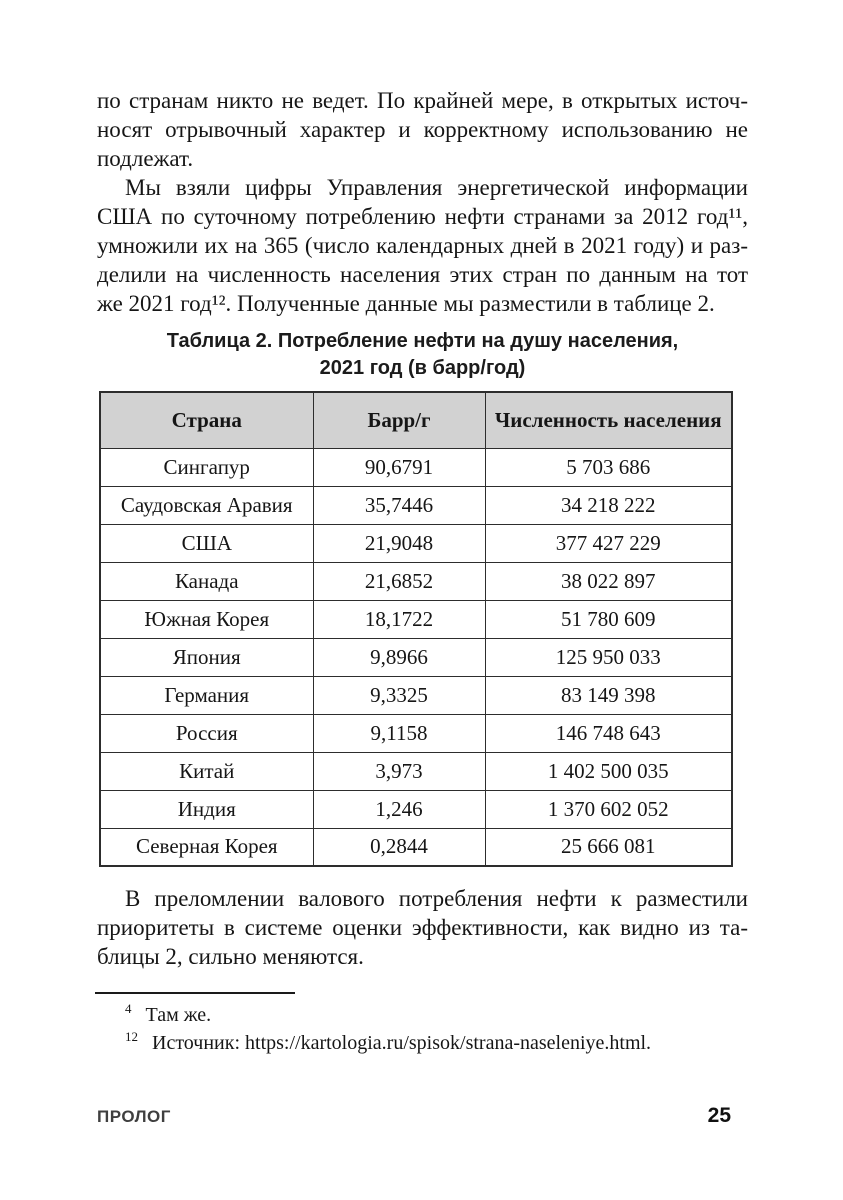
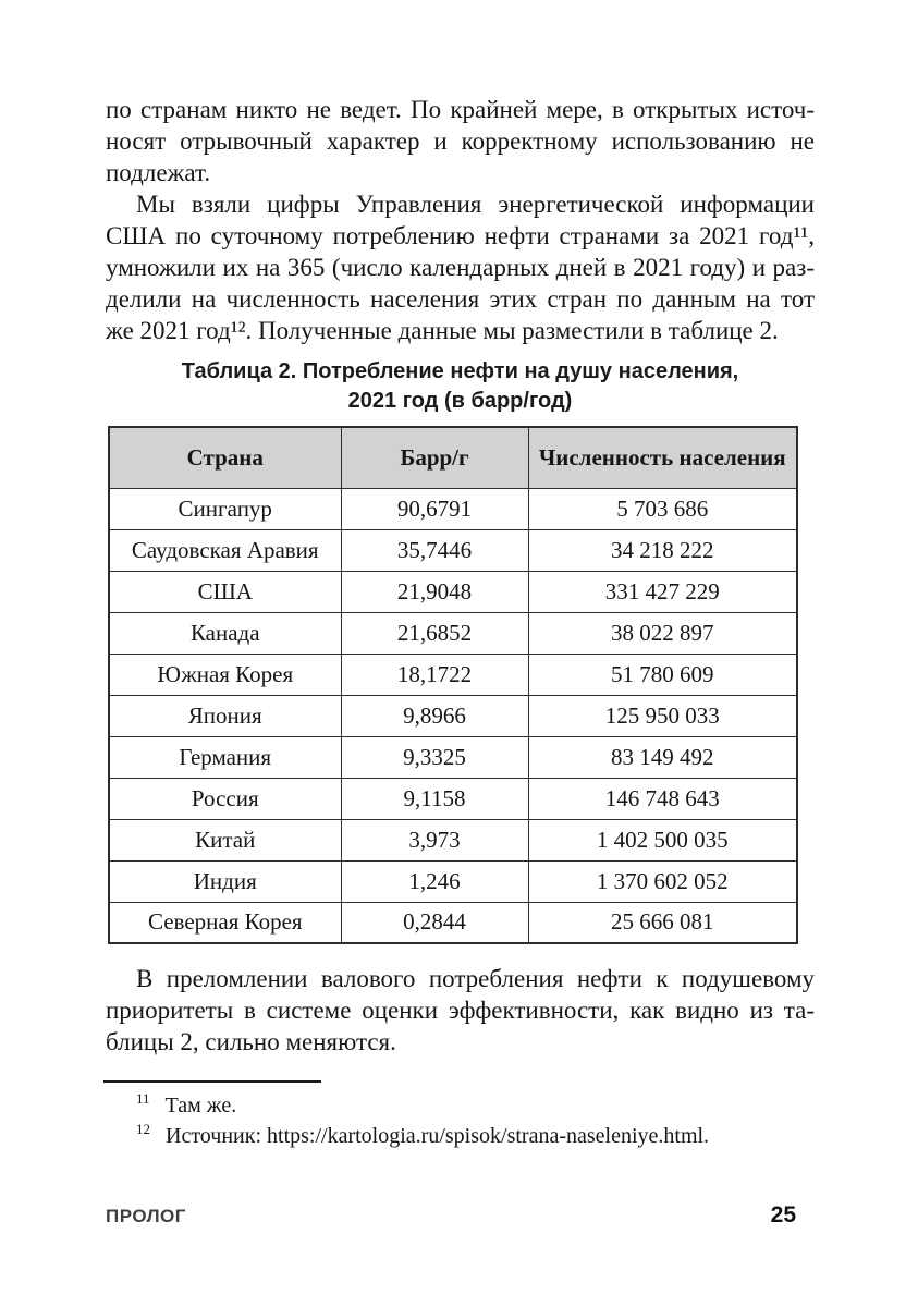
  по странам никто не ведет. По крайней мере, в открытых источ-
  носят отрывочный характер и корректному использованию не
  подлежат.
  Мы взяли цифры Управления энергетической информации
- США по суточному потреблению нефти странами за 2012 год¹¹,
+ США по суточному потреблению нефти странами за 2021 год¹¹,
  умножили их на 365 (число календарных дней в 2021 году) и раз-
  делили на численность населения этих стран по данным на тот
  же 2021 год¹². Полученные данные мы разместили в таблице 2.
  Таблица 2. Потребление нефти на душу населения,
  2021 год (в барр/год)
  Страна	Барр/г	Численность населения
  Сингапур	90,6791	5 703 686
  Саудовская Аравия	35,7446	34 218 222
- США	21,9048	377 427 229
+ США	21,9048	331 427 229
  Канада	21,6852	38 022 897
  Южная Корея	18,1722	51 780 609
  Япония	9,8966	125 950 033
- Германия	9,3325	83 149 398
+ Германия	9,3325	83 149 492
  Россия	9,1158	146 748 643
  Китай	3,973	1 402 500 035
  Индия	1,246	1 370 602 052
  Северная Корея	0,2844	25 666 081
- В преломлении валового потребления нефти к разместили
+ В преломлении валового потребления нефти к подушевому
  приоритеты в системе оценки эффективности, как видно из та-
  блицы 2, сильно меняются.
- 4 Там же.
+ 11 Там же.
  12 Источник: https://kartologia.ru/spisok/strana-naseleniye.html.
  ПРОЛОГ
  25
